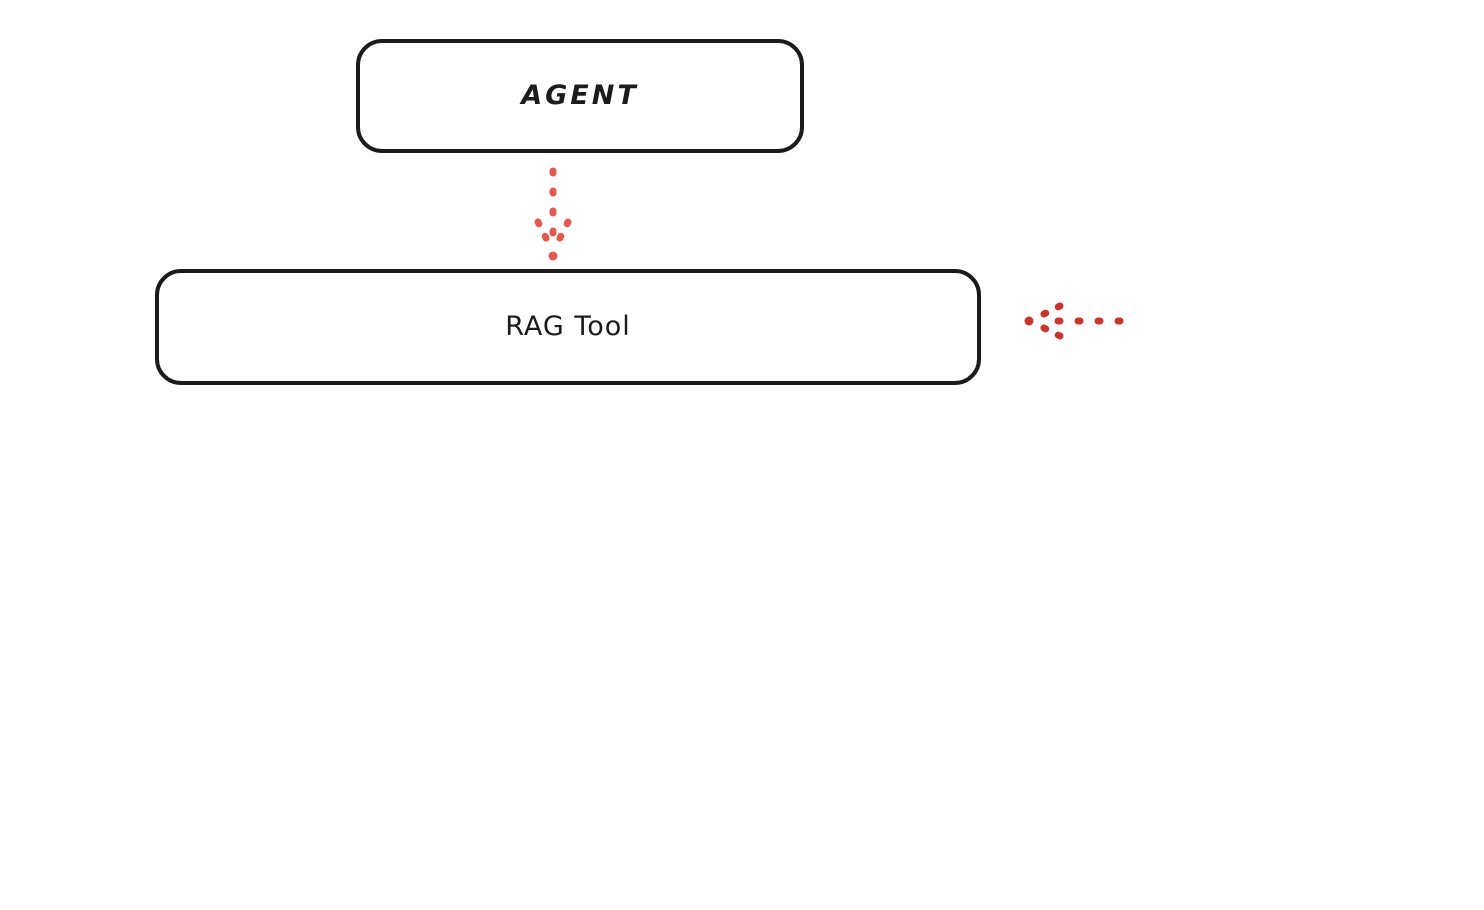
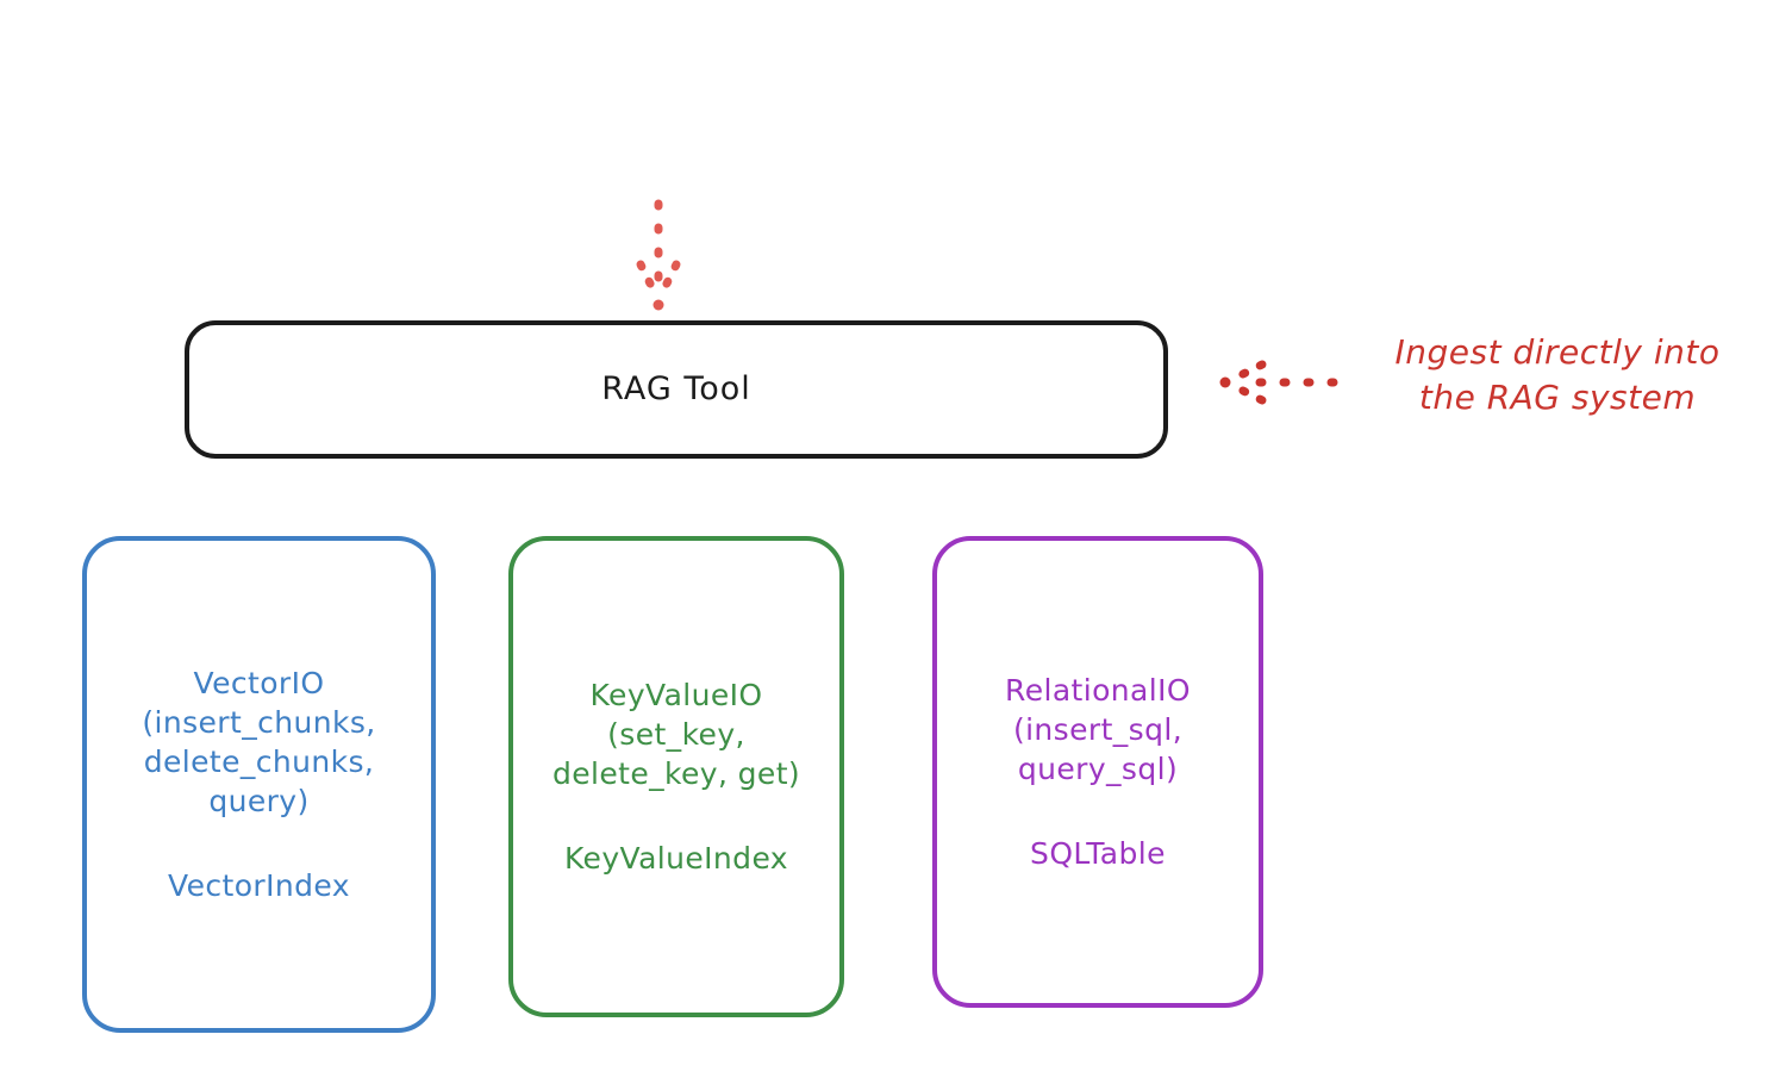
- AGENT
  RAG Tool
+ VectorIO
+ (insert_chunks,
+ delete_chunks,
+ query)
+ VectorIndex
+ KeyValueIO
+ (set_key,
+ delete_key, get)
+ KeyValueIndex
+ RelationalIO
+ (insert_sql,
+ query_sql)
+ SQLTable
+ Ingest directly into
+ the RAG system
